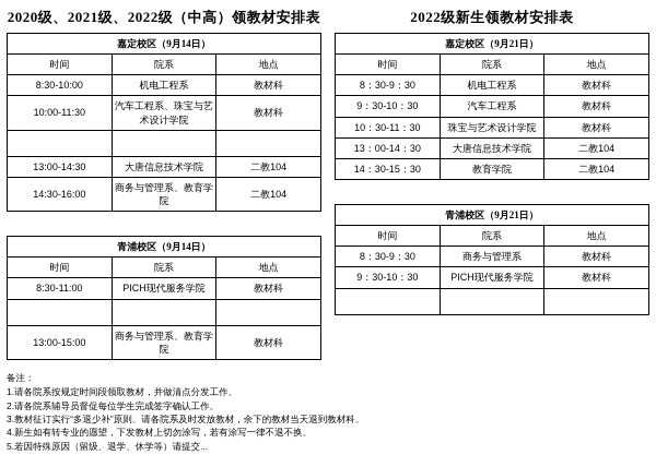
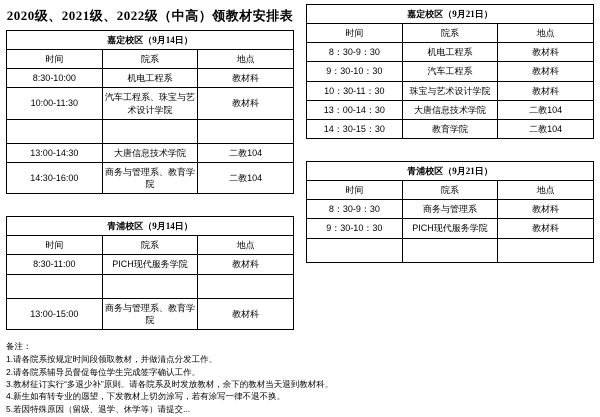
  2020级、2021级、2022级（中高）领教材安排表
  嘉定校区（9月14日）
  时间	院系	地点
  8:30-10:00	机电工程系	教材科
  10:00-11:30	汽车工程系、珠宝与艺术设计学院	教材科
  13:00-14:30	大唐信息技术学院	二教104
  14:30-16:00	商务与管理系、教育学院	二教104
  青浦校区（9月14日）
  时间	院系	地点
  8:30-11:00	PICH现代服务学院	教材科
  13:00-15:00	商务与管理系、教育学院	教材科
- 2022级新生领教材安排表
  嘉定校区（9月21日）
  时间	院系	地点
  8：30-9：30	机电工程系	教材科
  9：30-10：30	汽车工程系	教材科
  10：30-11：30	珠宝与艺术设计学院	教材科
  13：00-14：30	大唐信息技术学院	二教104
  14：30-15：30	教育学院	二教104
  青浦校区（9月21日）
  时间	院系	地点
  8：30-9：30	商务与管理系	教材科
  9：30-10：30	PICH现代服务学院	教材科
  备注：
  1.请各院系按规定时间段领取教材，并做清点分发工作。
  2.请各院系辅导员督促每位学生完成签字确认工作。
  3.教材征订实行“多退少补”原则。请各院系及时发放教材，余下的教材当天退到教材科。
  4.新生如有转专业的愿望，下发教材上切勿涂写，若有涂写一律不退不换。
  5.若因特殊原因（留级、退学、休学等）请提交...
